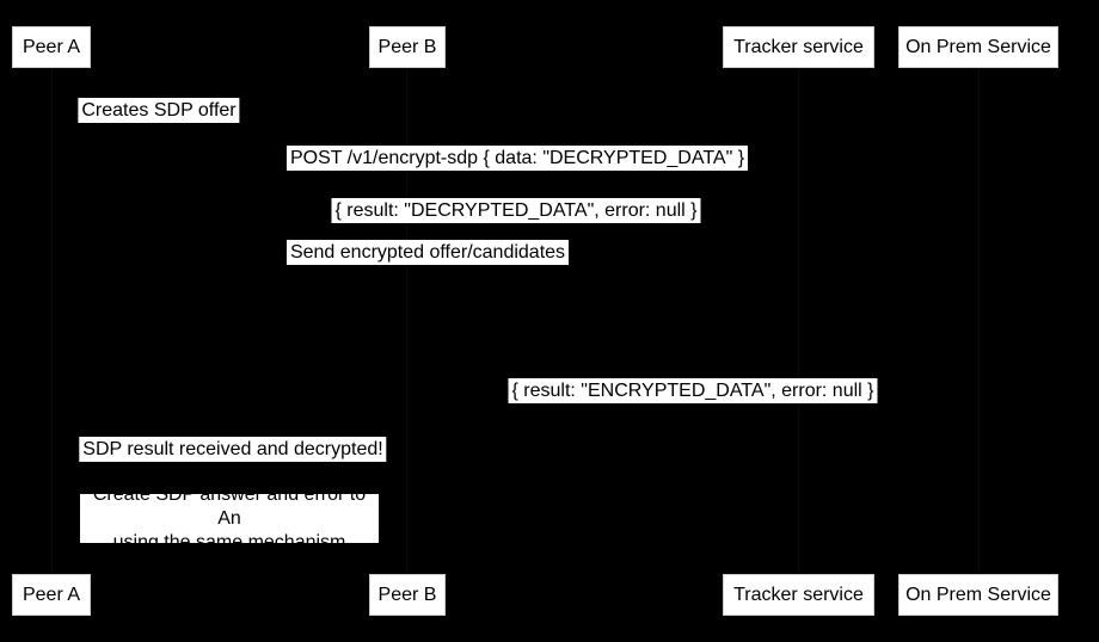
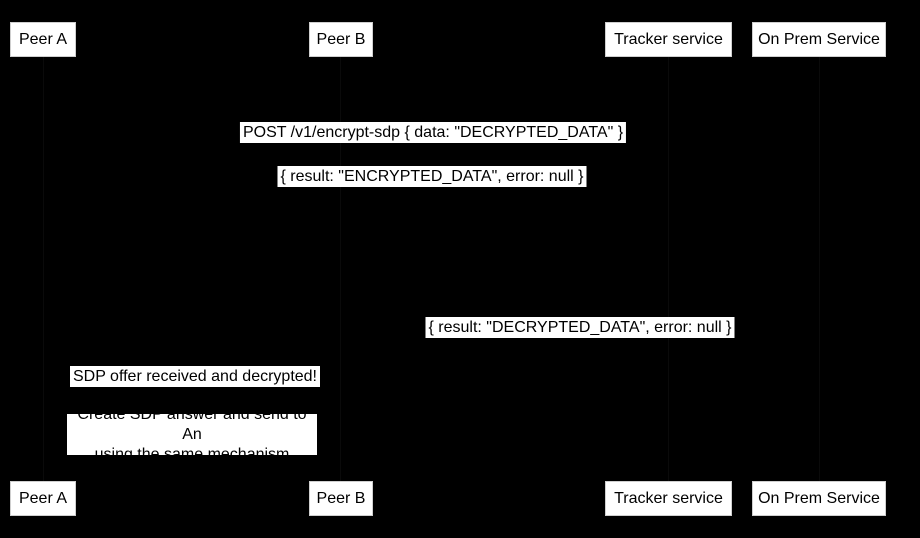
  Peer A
  Peer B
  Tracker service
  On Prem Service
- Creates SDP offer
  POST /v1/encrypt-sdp { data: "DECRYPTED_DATA" }
- { result: "DECRYPTED_DATA", error: null }
+ { result: "ENCRYPTED_DATA", error: null }
- Send encrypted offer/candidates
- { result: "ENCRYPTED_DATA", error: null }
+ { result: "DECRYPTED_DATA", error: null }
- SDP result received and decrypted!
+ SDP offer received and decrypted!
- Create SDP answer and error to An
+ Create SDP answer and send to An
  using the same mechanism
  Peer A
  Peer B
  Tracker service
  On Prem Service
